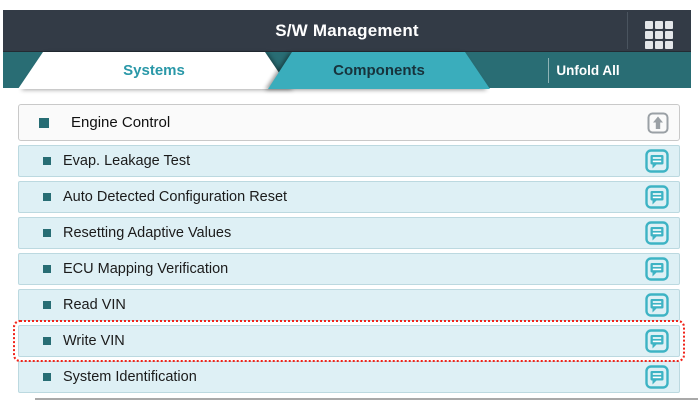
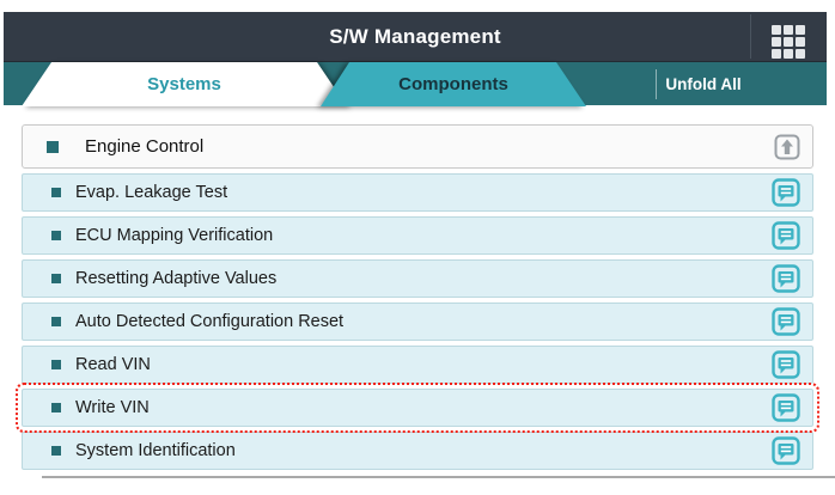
  S/W Management
  Unfold All
  Systems
  Components
  Engine Control
  Evap. Leakage Test
- Auto Detected Configuration Reset
+ ECU Mapping Verification
  Resetting Adaptive Values
- ECU Mapping Verification
+ Auto Detected Configuration Reset
  Read VIN
  Write VIN
  System Identification
